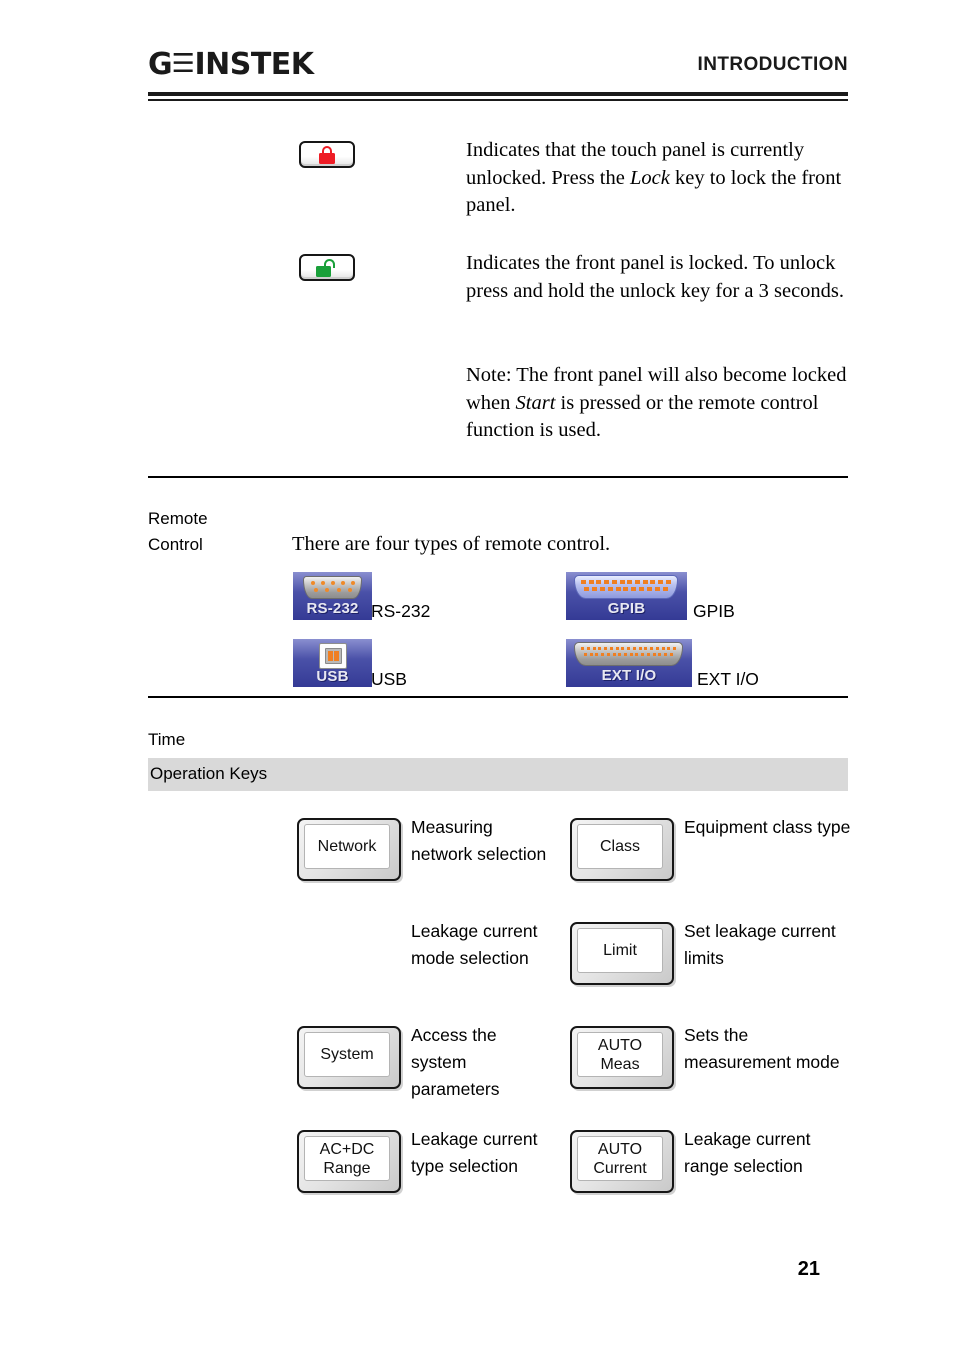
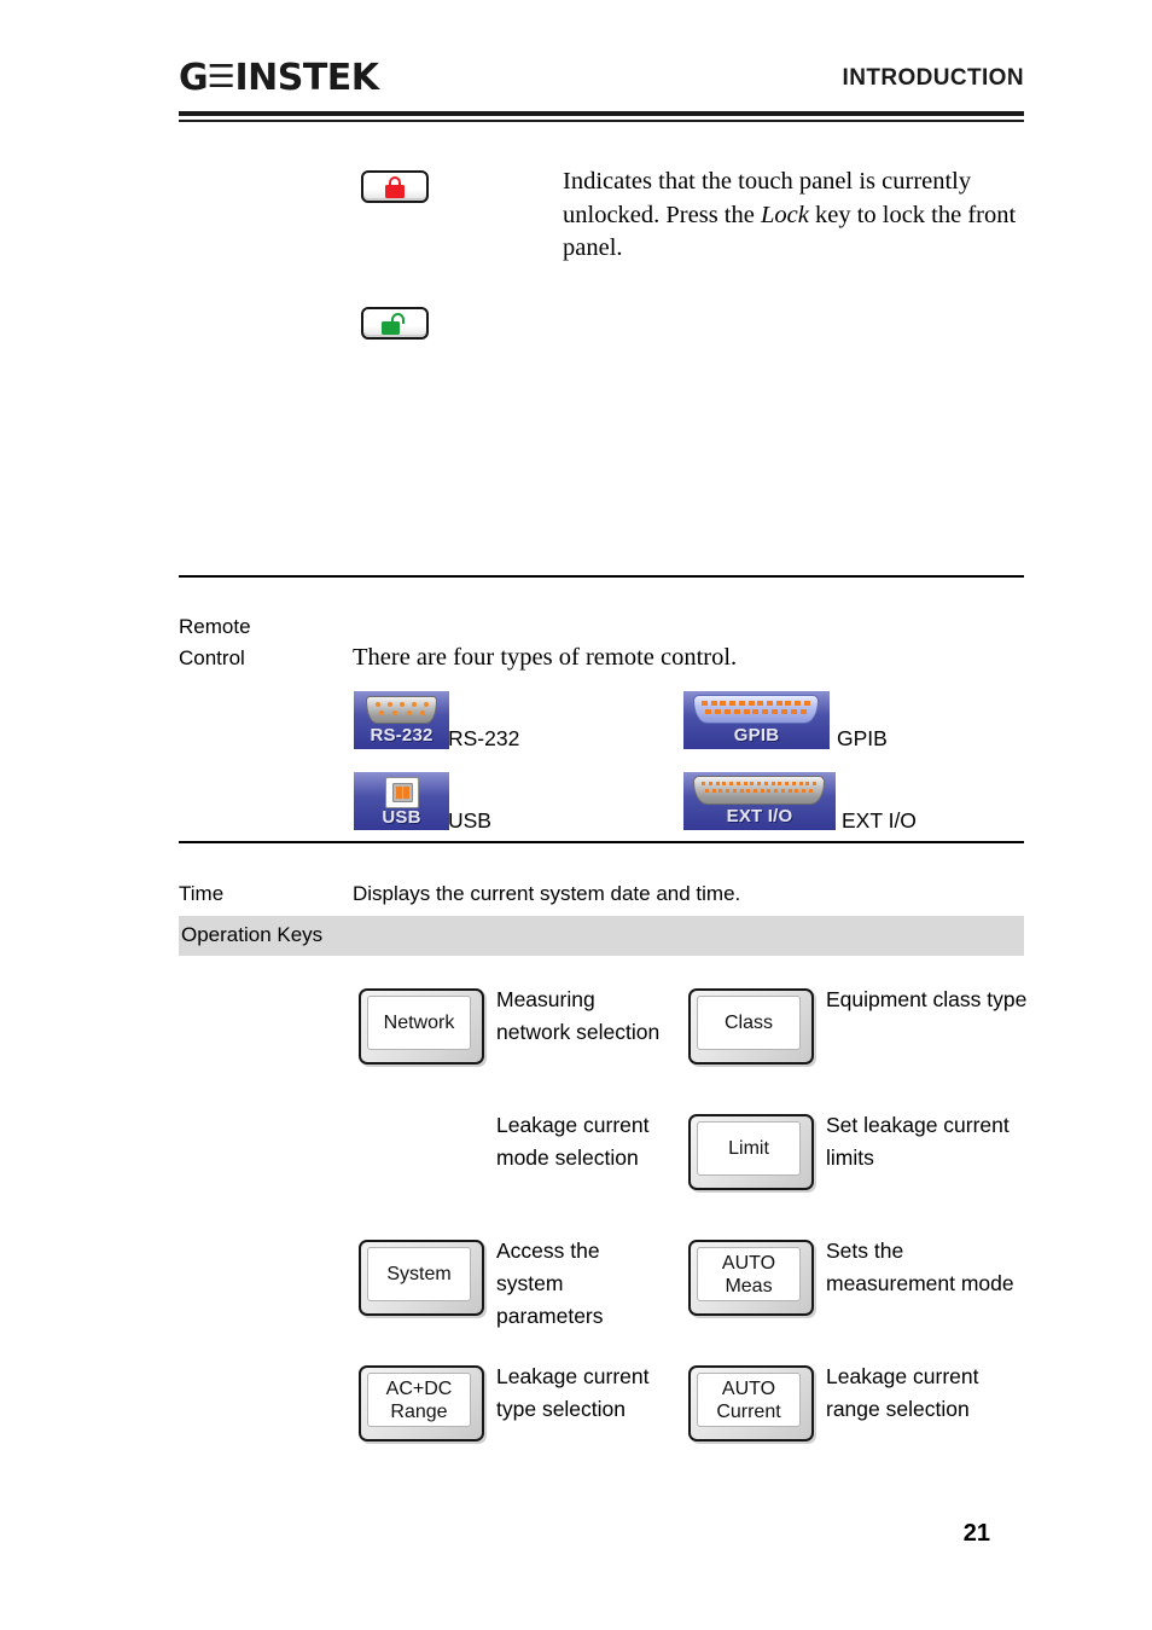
  G☰INSTEK
  INTRODUCTION
  Indicates that the touch panel is currently unlocked. Press the Lock key to lock the front panel.
- Indicates the front panel is locked. To unlock press and hold the unlock key for a 3 seconds.
- Note: The front panel will also become locked when Start is pressed or the remote control function is used.
  Remote
  Control
  There are four types of remote control.
  RS-232
  RS-232
  GPIB
  GPIB
  USB
  USB
  EXT I/O
  EXT I/O
  Time
+ Displays the current system date and time.
  Operation Keys
  Network
  Measuring network selection
  Class
  Equipment class type
  Leakage current mode selection
  Limit
  Set leakage current limits
  System
  Access the system parameters
  AUTO
  Meas
  Sets the measurement mode
  AC+DC
  Range
  Leakage current type selection
  AUTO
  Current
  Leakage current range selection
  21
